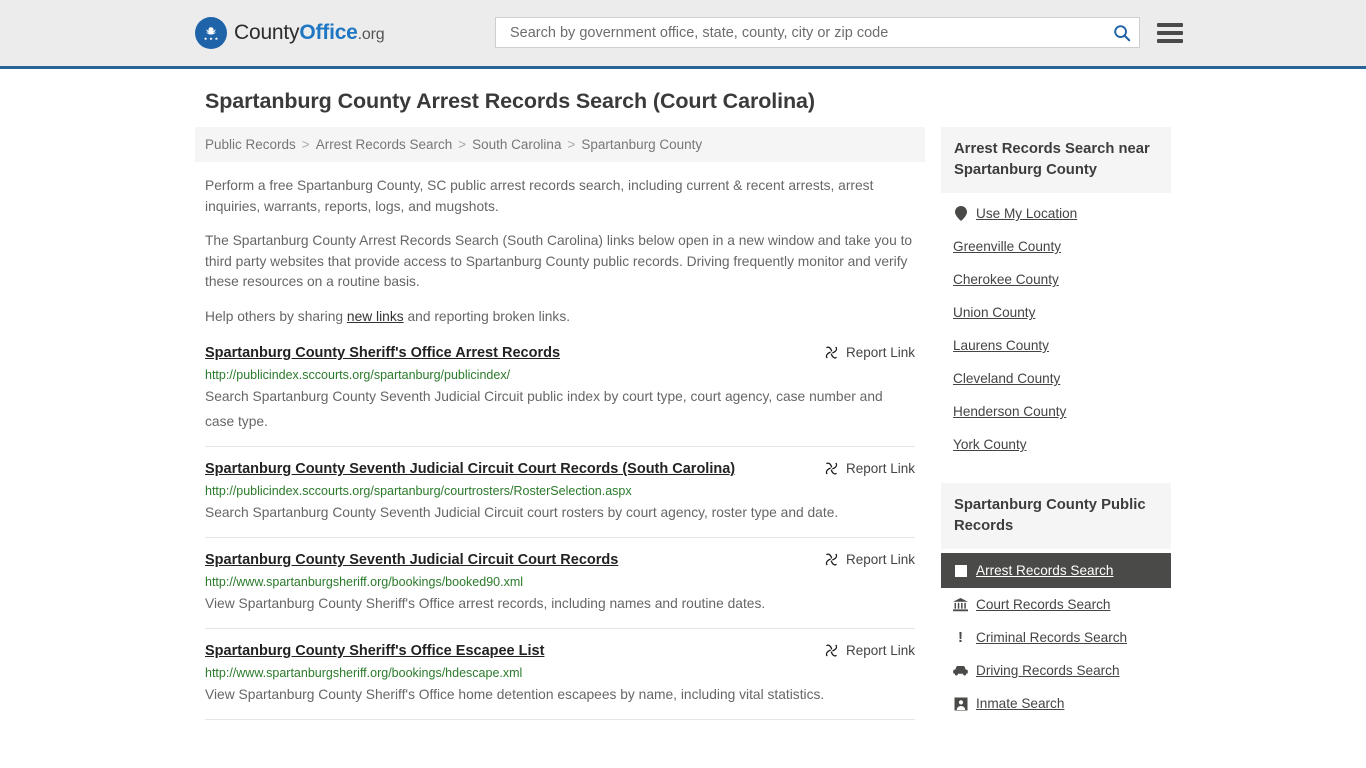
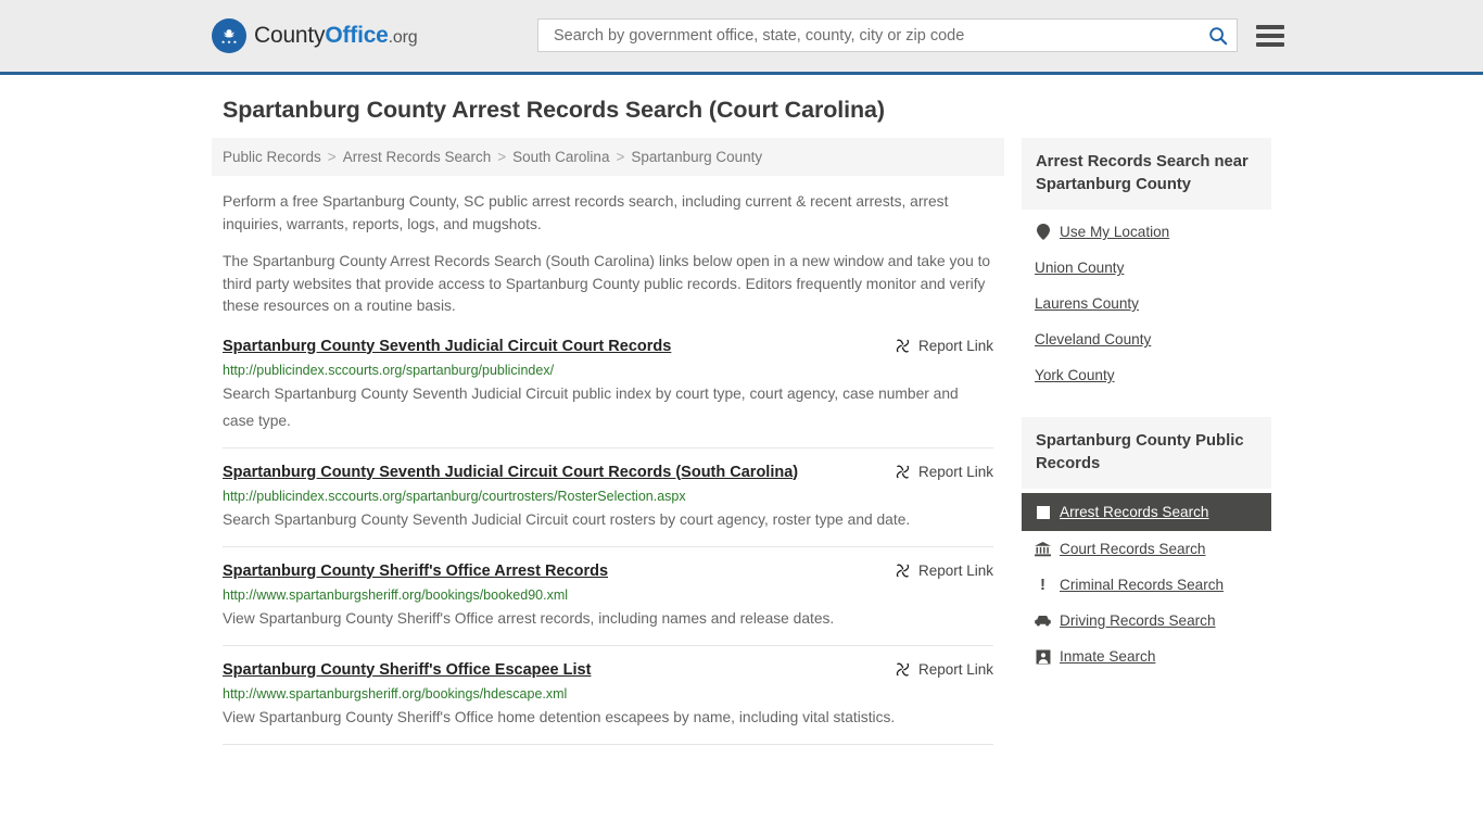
  CountyOffice.org
  Search by government office, state, county, city or zip code
  Spartanburg County Arrest Records Search (Court Carolina)
  Public Records
  >
  Arrest Records Search
  >
  South Carolina
  >
  Spartanburg County
  Perform a free Spartanburg County, SC public arrest records search, including current & recent arrests, arrest inquiries, warrants, reports, logs, and mugshots.
- The Spartanburg County Arrest Records Search (South Carolina) links below open in a new window and take you to third party websites that provide access to Spartanburg County public records. Driving frequently monitor and verify these resources on a routine basis.
+ The Spartanburg County Arrest Records Search (South Carolina) links below open in a new window and take you to third party websites that provide access to Spartanburg County public records. Editors frequently monitor and verify these resources on a routine basis.
- Help others by sharing new links and reporting broken links.
- Spartanburg County Sheriff's Office Arrest Records
+ Spartanburg County Seventh Judicial Circuit Court Records
  Report Link
  http://publicindex.sccourts.org/spartanburg/publicindex/
  Search Spartanburg County Seventh Judicial Circuit public index by court type, court agency, case number and case type.
  Spartanburg County Seventh Judicial Circuit Court Records (South Carolina)
  Report Link
  http://publicindex.sccourts.org/spartanburg/courtrosters/RosterSelection.aspx
  Search Spartanburg County Seventh Judicial Circuit court rosters by court agency, roster type and date.
- Spartanburg County Seventh Judicial Circuit Court Records
+ Spartanburg County Sheriff's Office Arrest Records
  Report Link
  http://www.spartanburgsheriff.org/bookings/booked90.xml
- View Spartanburg County Sheriff's Office arrest records, including names and routine dates.
+ View Spartanburg County Sheriff's Office arrest records, including names and release dates.
  Spartanburg County Sheriff's Office Escapee List
  Report Link
  http://www.spartanburgsheriff.org/bookings/hdescape.xml
  View Spartanburg County Sheriff's Office home detention escapees by name, including vital statistics.
  Arrest Records Search near Spartanburg County
  Use My Location
- Greenville County
- Cherokee County
  Union County
  Laurens County
  Cleveland County
- Henderson County
  York County
  Spartanburg County Public Records
  Arrest Records Search
  Court Records Search
  !
  Criminal Records Search
  Driving Records Search
  Inmate Search
